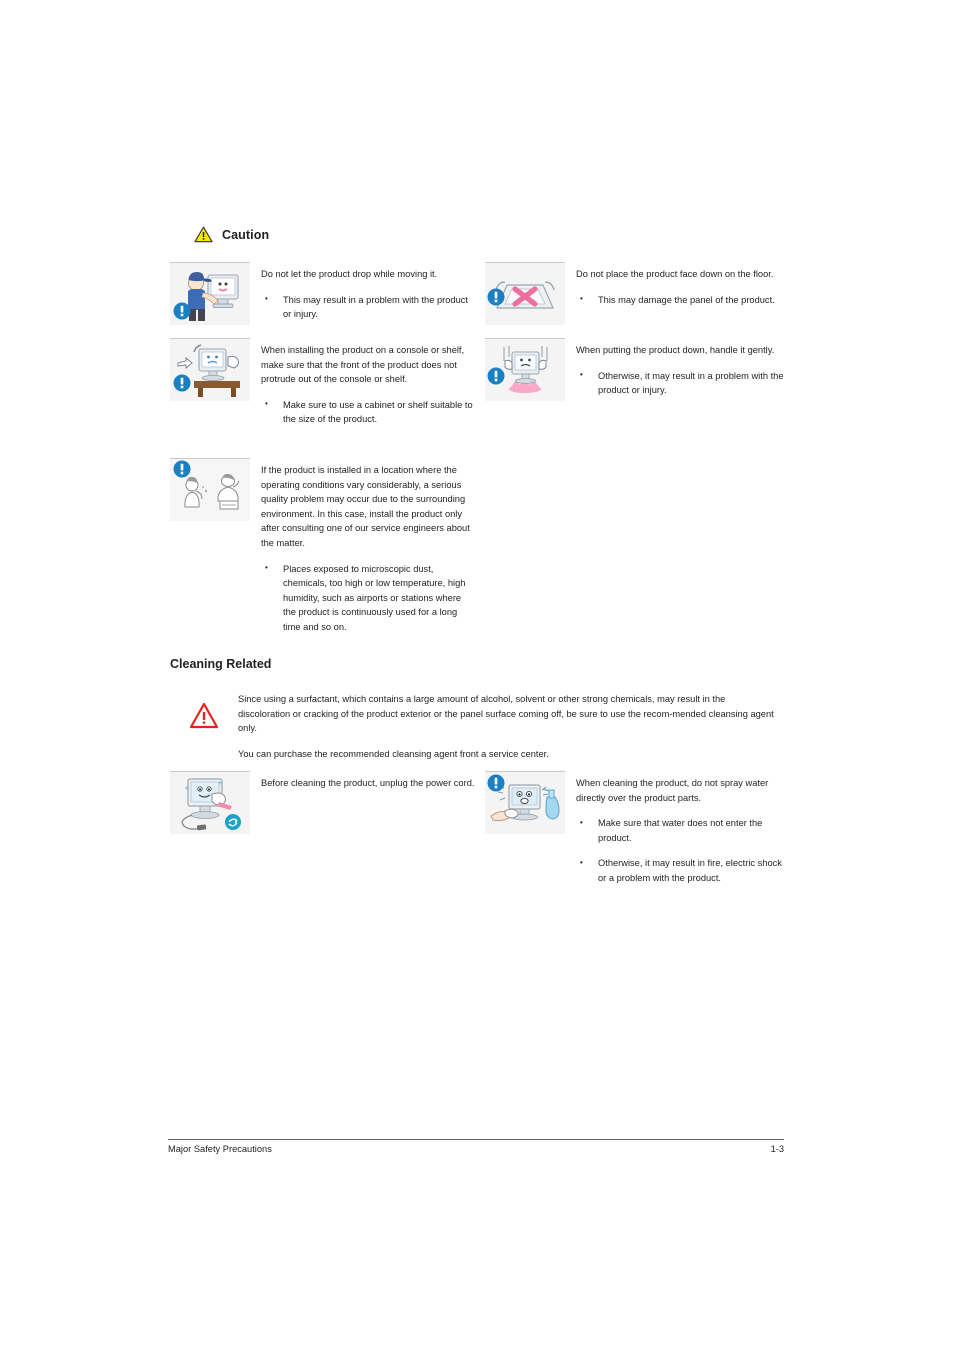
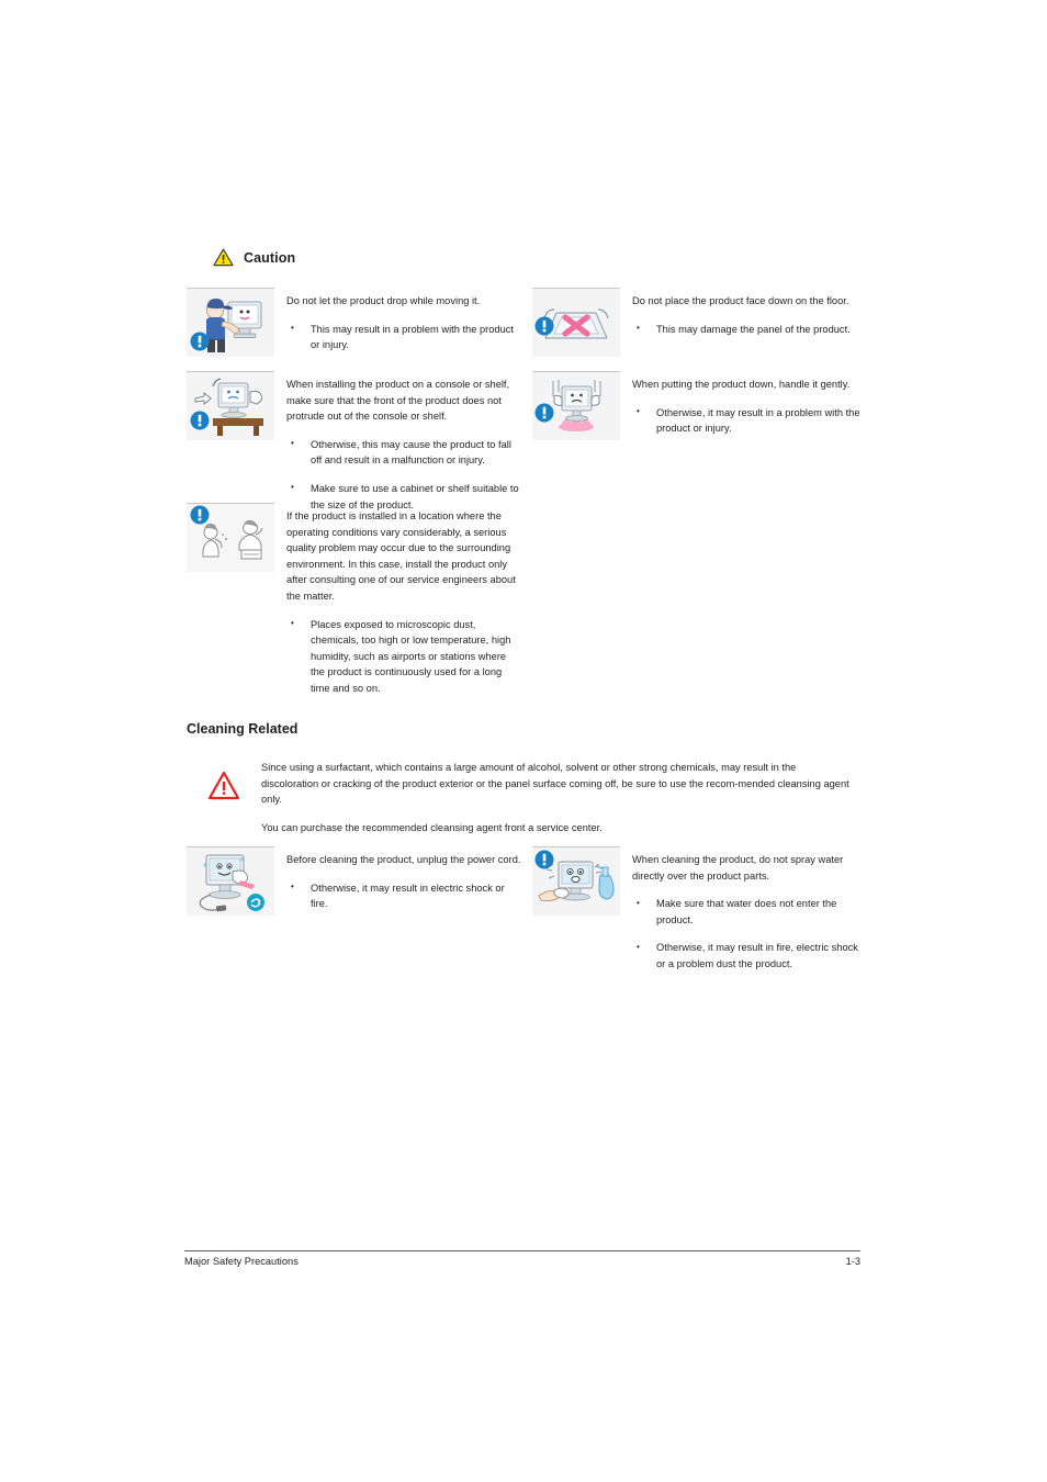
  Caution
  Do not let the product drop while moving it.
  This may result in a problem with the product or injury.
  Do not place the product face down on the floor.
  This may damage the panel of the product.
  When installing the product on a console or shelf, make sure that the front of the product does not protrude out of the console or shelf.
+ Otherwise, this may cause the product to fall off and result in a malfunction or injury.
  Make sure to use a cabinet or shelf suitable to the size of the product.
  When putting the product down, handle it gently.
  Otherwise, it may result in a problem with the product or injury.
  If the product is installed in a location where the operating conditions vary considerably, a serious quality problem may occur due to the surrounding environment. In this case, install the product only after consulting one of our service engineers about the matter.
  Places exposed to microscopic dust, chemicals, too high or low temperature, high humidity, such as airports or stations where the product is continuously used for a long time and so on.
  Cleaning Related
  Since using a surfactant, which contains a large amount of alcohol, solvent or other strong chemicals, may result in the discoloration or cracking of the product exterior or the panel surface coming off, be sure to use the recom-mended cleansing agent only.
  You can purchase the recommended cleansing agent front a service center.
  Before cleaning the product, unplug the power cord.
+ Otherwise, it may result in electric shock or fire.
  When cleaning the product, do not spray water directly over the product parts.
  Make sure that water does not enter the product.
- Otherwise, it may result in fire, electric shock or a problem with the product.
+ Otherwise, it may result in fire, electric shock or a problem dust the product.
  Major Safety Precautions
  1-3
